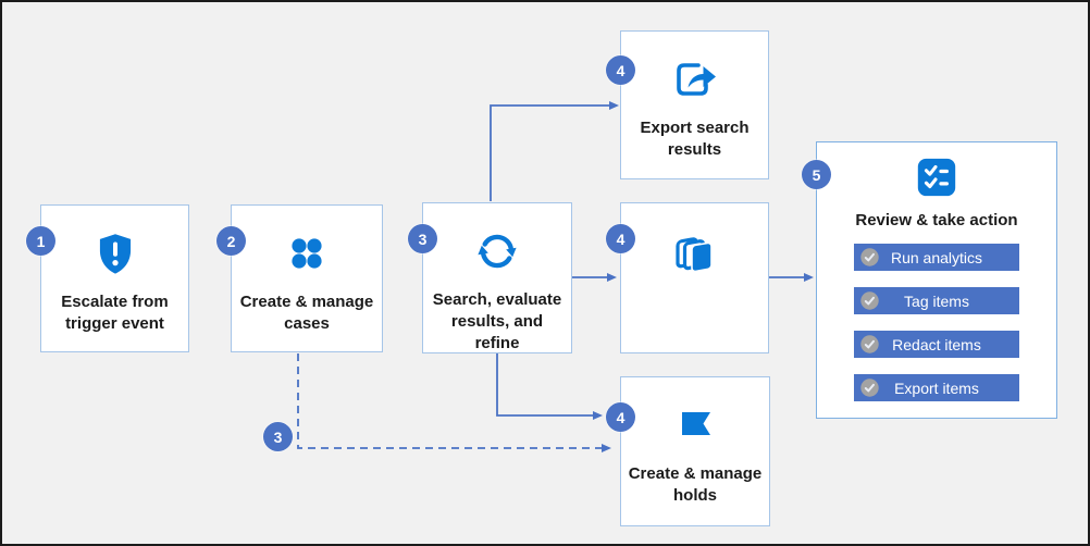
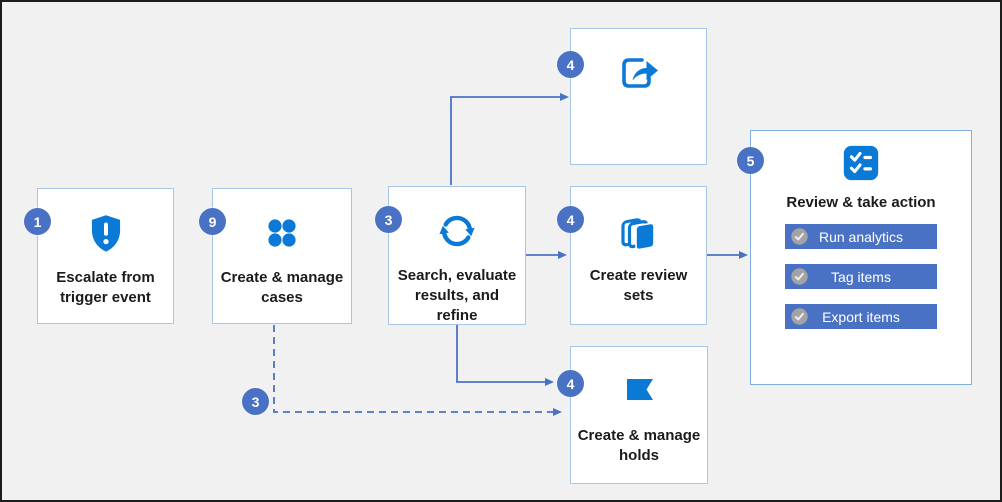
  1
  Escalate from trigger event
- 2
+ 9
  Create & manage cases
  3
  Search, evaluate results, and refine
  4
- Export search results
  4
+ Create review sets
  4
  Create & manage holds
  5
  Review & take action
  Run analytics
  Tag items
- Redact items
  Export items
  3
